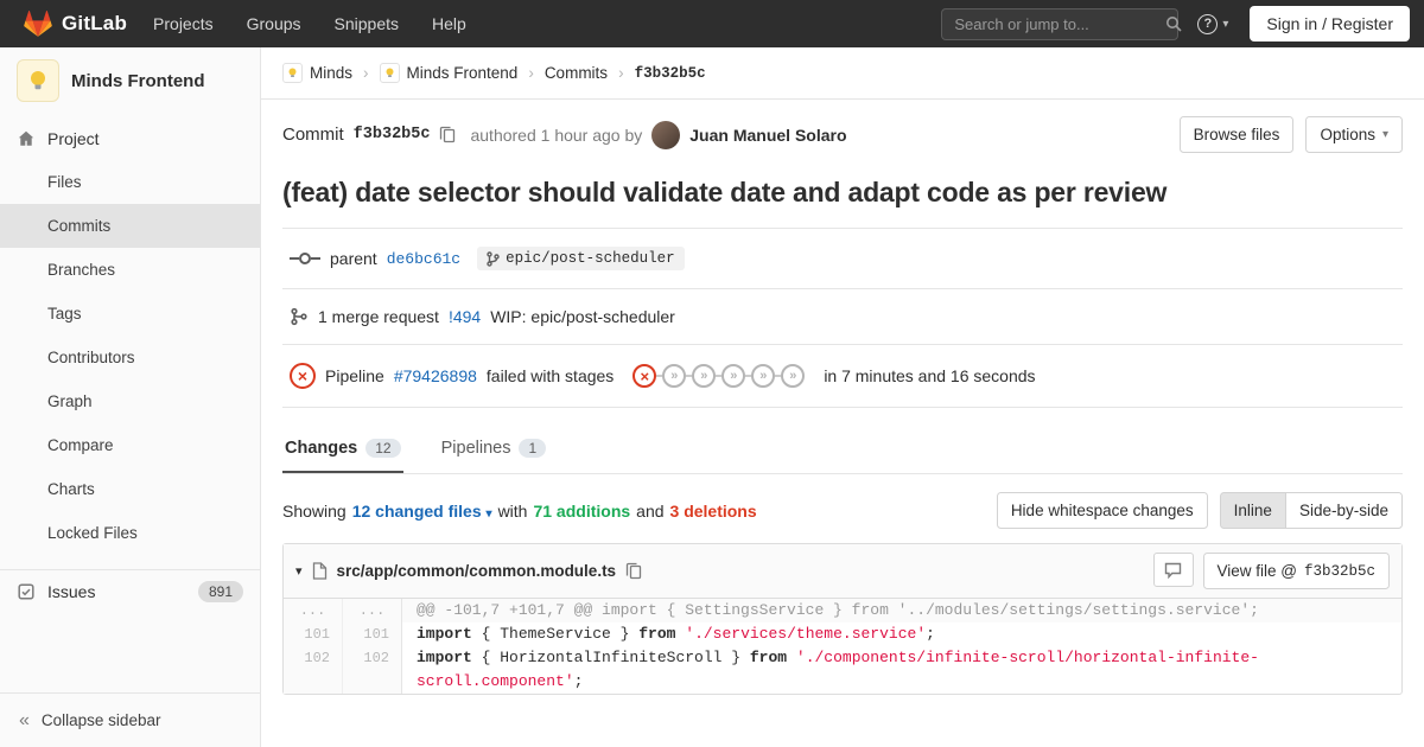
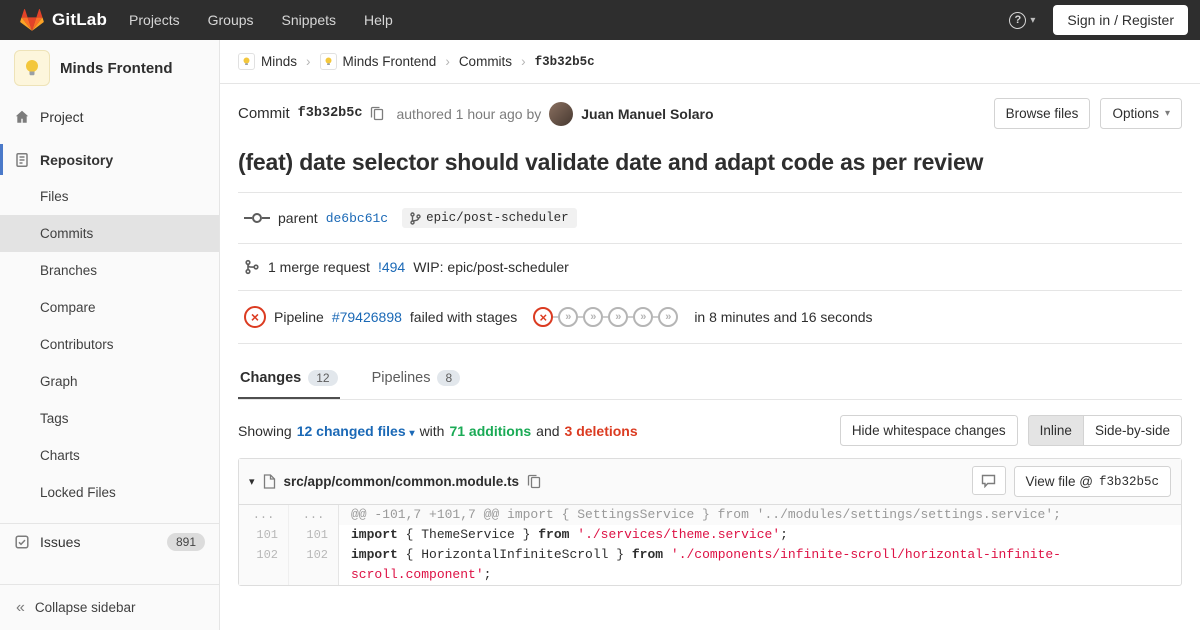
  GitLab
  Projects
  Groups
  Snippets
  Help
- Search or jump to...
  ?
  ▾
  Sign in / Register
  Minds Frontend
  Project
+ Repository
  Files
  Commits
  Branches
- Tags
+ Compare
  Contributors
  Graph
- Compare
+ Tags
  Charts
  Locked Files
  Issues
  891
  «
  Collapse sidebar
  Minds
  ›
  Minds Frontend
  ›
  Commits
  ›
  f3b32b5c
  Commit
  f3b32b5c
  authored 1 hour ago by
  Juan Manuel Solaro
  Browse files
  Options
  ▾
  (feat) date selector should validate date and adapt code as per review
  parent
  de6bc61c
  epic/post-scheduler
  1 merge request
  !494
  WIP: epic/post-scheduler
  ×
  Pipeline
  #79426898
  failed with stages
  ×
  »
  »
  »
  »
  »
- in 7 minutes and 16 seconds
+ in 8 minutes and 16 seconds
  Changes
  12
  Pipelines
- 1
+ 8
  Showing
  12 changed files ▾
  with
  71 additions
  and
  3 deletions
  Hide whitespace changes
  Inline
  Side-by-side
  ▾
  src/app/common/common.module.ts
  View file @
  f3b32b5c
  ...
  ...
  @@ -101,7 +101,7 @@ import { SettingsService } from '../modules/settings/settings.service';
  101
  101
  import { ThemeService } from './services/theme.service';
  102
  102
  import { HorizontalInfiniteScroll } from './components/infinite-scroll/horizontal-infinite-scroll.component';
